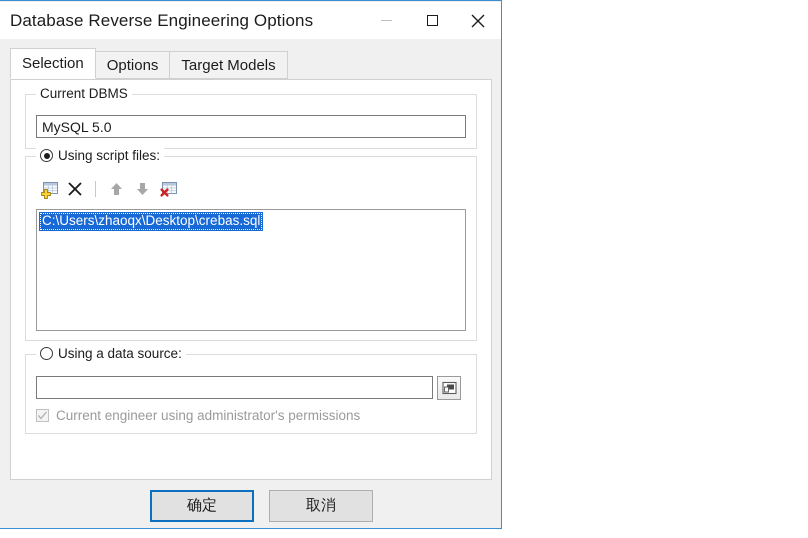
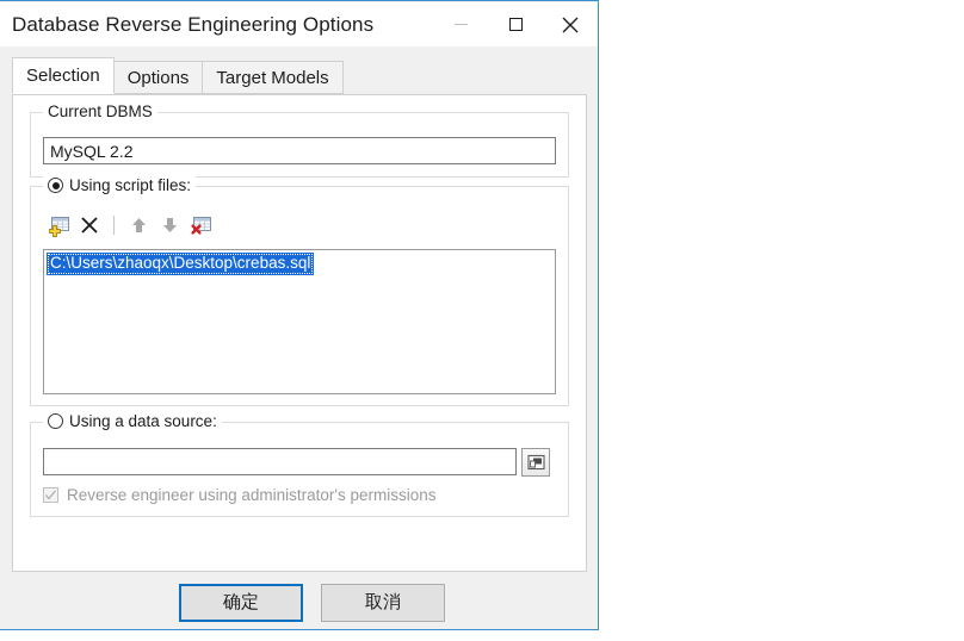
  Database Reverse Engineering Options
  Selection
  Options
  Target Models
  Current DBMS
- MySQL 5.0
+ MySQL 2.2
  Using script files:
  C:\Users\zhaoqx\Desktop\crebas.sql
  Using a data source:
- Current engineer using administrator's permissions
+ Reverse engineer using administrator's permissions
  确定
  取消
